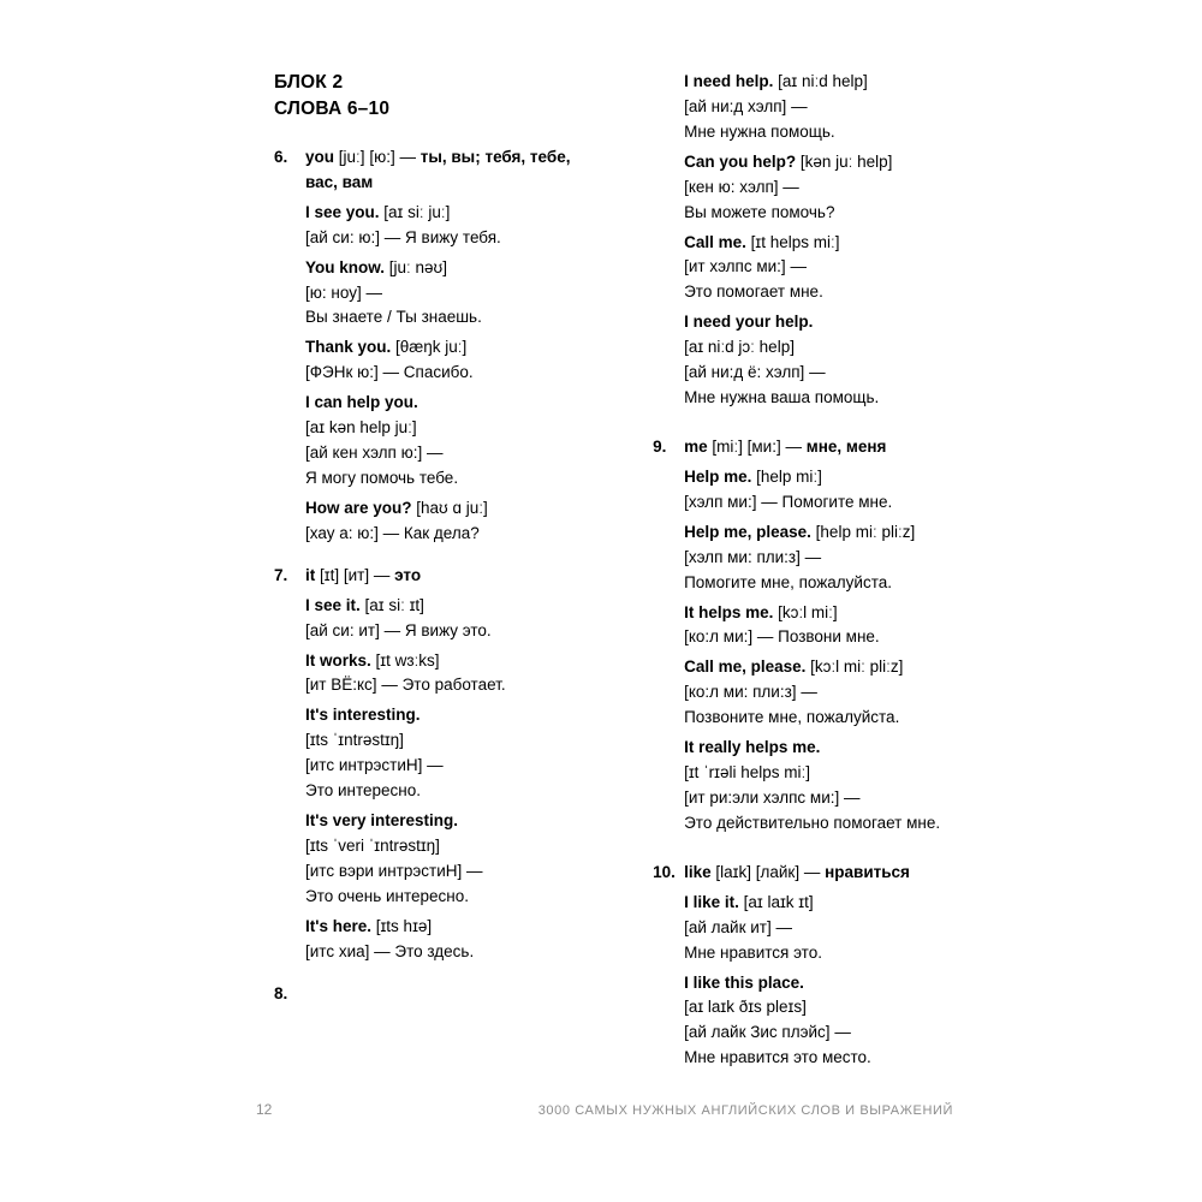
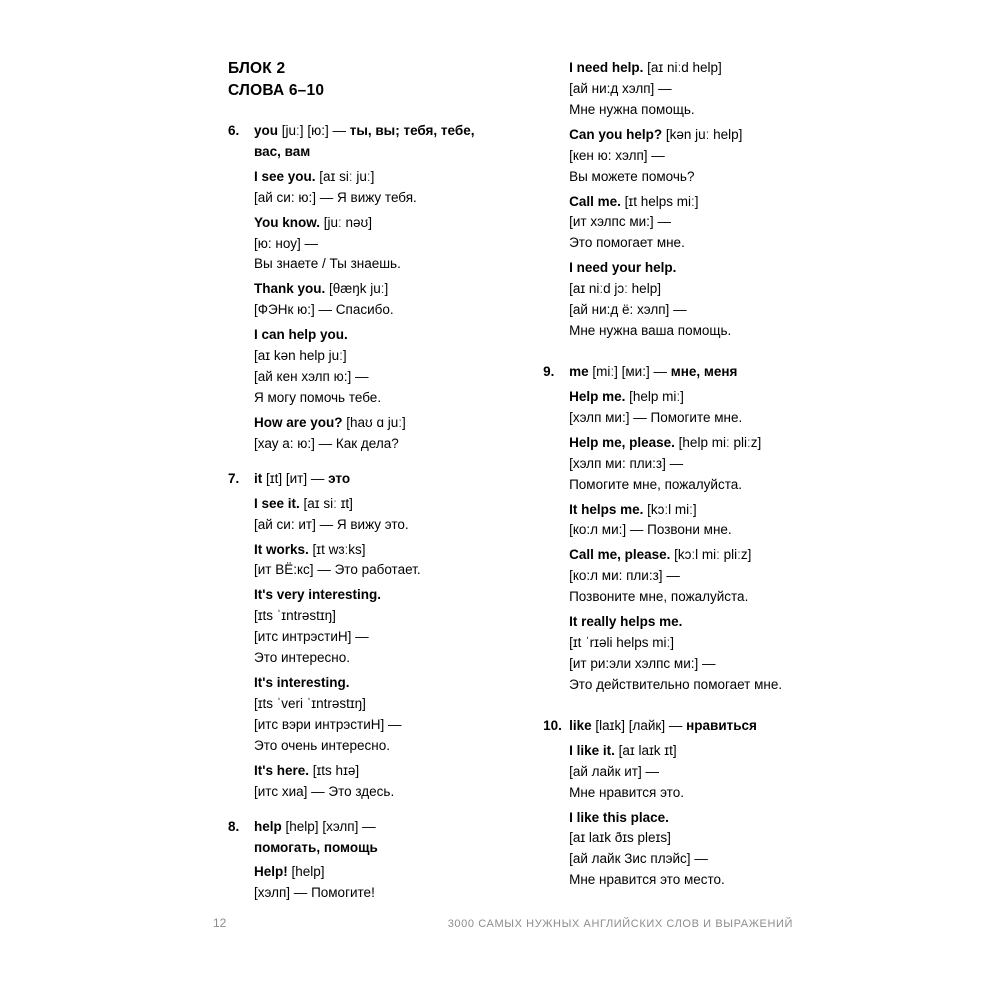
  БЛОК 2
  СЛОВА 6–10
  6.
  you [juː] [ю:] — ты, вы; тебя, тебе, вас, вам
  I see you. [aɪ siː juː]
  [ай си: ю:] — Я вижу тебя.
  You know. [juː nəʊ]
  [ю: ноу] —
  Вы знаете / Ты знаешь.
  Thank you. [θæŋk juː]
  [ФЭНк ю:] — Спасибо.
  I can help you.
  [aɪ kən help juː]
  [ай кен хэлп ю:] —
  Я могу помочь тебе.
  How are you? [haʊ ɑ juː]
  [хау а: ю:] — Как дела?
  7.
  it [ɪt] [ит] — это
  I see it. [aɪ siː ɪt]
  [ай си: ит] — Я вижу это.
  It works. [ɪt wɜːks]
  [ит ВЁ:кс] — Это работает.
- It's interesting.
+ It's very interesting.
  [ɪts ˈɪntrəstɪŋ]
  [итс интрэстиН] —
  Это интересно.
- It's very interesting.
+ It's interesting.
  [ɪts ˈveri ˈɪntrəstɪŋ]
  [итс вэри интрэстиН] —
  Это очень интересно.
  It's here. [ɪts hɪə]
  [итс хиа] — Это здесь.
  8.
+ help [help] [хэлп] —
+ помогать, помощь
+ Help! [help]
+ [хэлп] — Помогите!
  I need help. [aɪ niːd help]
  [ай ни:д хэлп] —
  Мне нужна помощь.
  Can you help? [kən juː help]
  [кен ю: хэлп] —
  Вы можете помочь?
  Call me. [ɪt helps miː]
  [ит хэлпс ми:] —
  Это помогает мне.
  I need your help.
  [aɪ niːd jɔː help]
  [ай ни:д ё: хэлп] —
  Мне нужна ваша помощь.
  9.
  me [miː] [ми:] — мне, меня
  Help me. [help miː]
  [хэлп ми:] — Помогите мне.
  Help me, please. [help miː pliːz]
  [хэлп ми: пли:з] —
  Помогите мне, пожалуйста.
  It helps me. [kɔːl miː]
  [ко:л ми:] — Позвони мне.
  Call me, please. [kɔːl miː pliːz]
  [ко:л ми: пли:з] —
  Позвоните мне, пожалуйста.
  It really helps me.
  [ɪt ˈrɪəli helps miː]
  [ит ри:эли хэлпс ми:] —
  Это действительно помогает мне.
  10.
  like [laɪk] [лайк] — нравиться
  I like it. [aɪ laɪk ɪt]
  [ай лайк ит] —
  Мне нравится это.
  I like this place.
  [aɪ laɪk ðɪs pleɪs]
  [ай лайк Зис плэйс] —
  Мне нравится это место.
  12
  3000 САМЫХ НУЖНЫХ АНГЛИЙСКИХ СЛОВ И ВЫРАЖЕНИЙ
